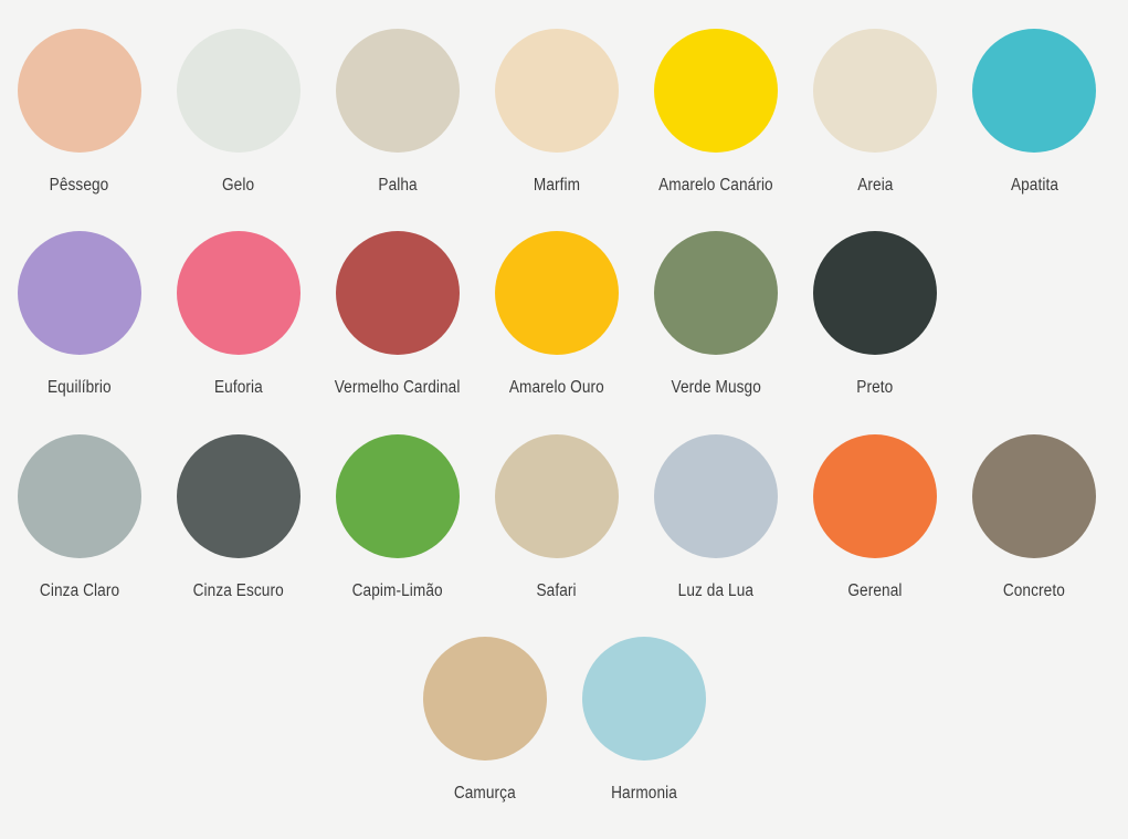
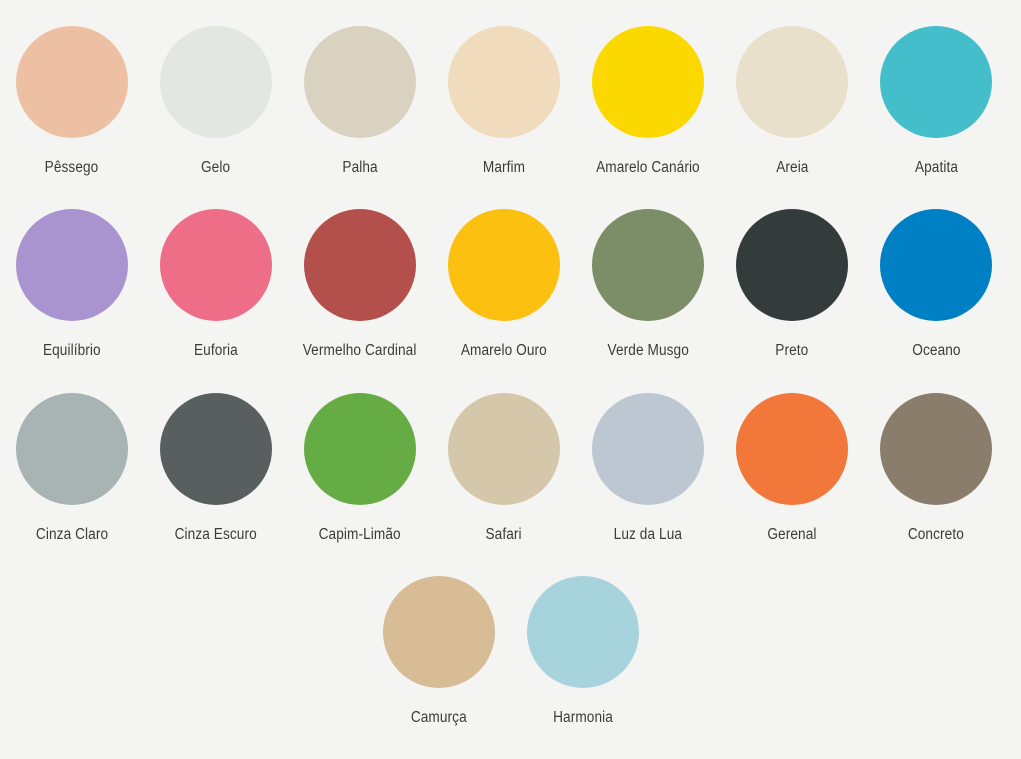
  Pêssego
  Gelo
  Palha
  Marfim
  Amarelo Canário
  Areia
  Apatita
  Equilíbrio
  Euforia
  Vermelho Cardinal
  Amarelo Ouro
  Verde Musgo
  Preto
+ Oceano
  Cinza Claro
  Cinza Escuro
  Capim-Limão
  Safari
  Luz da Lua
  Gerenal
  Concreto
  Camurça
  Harmonia
